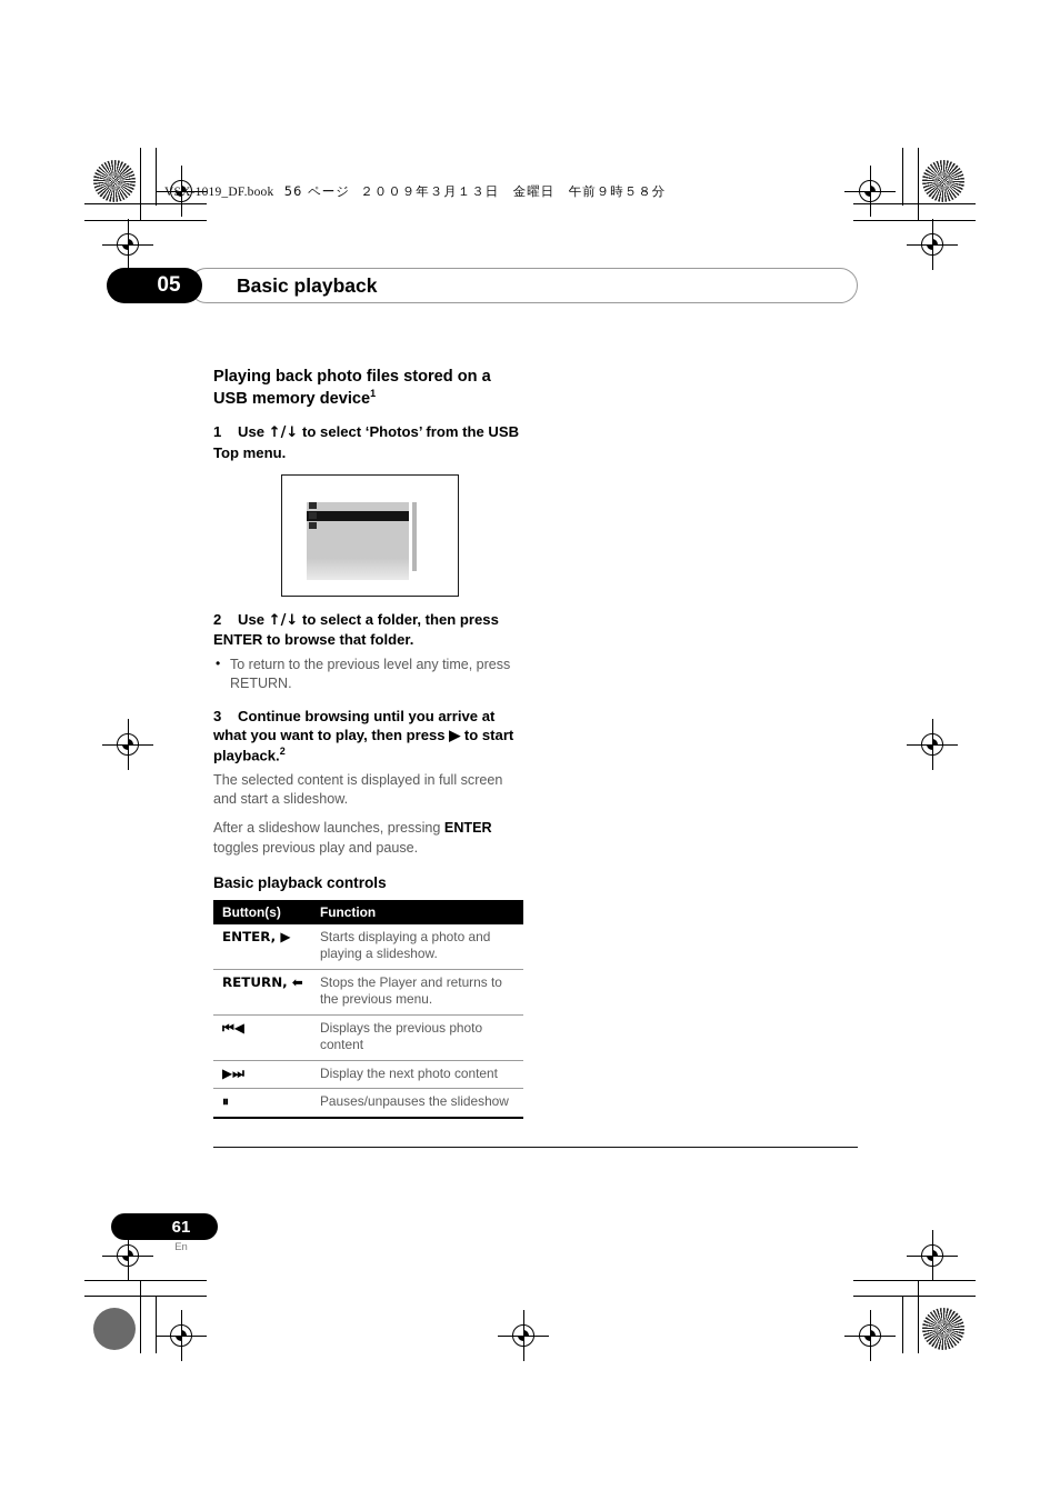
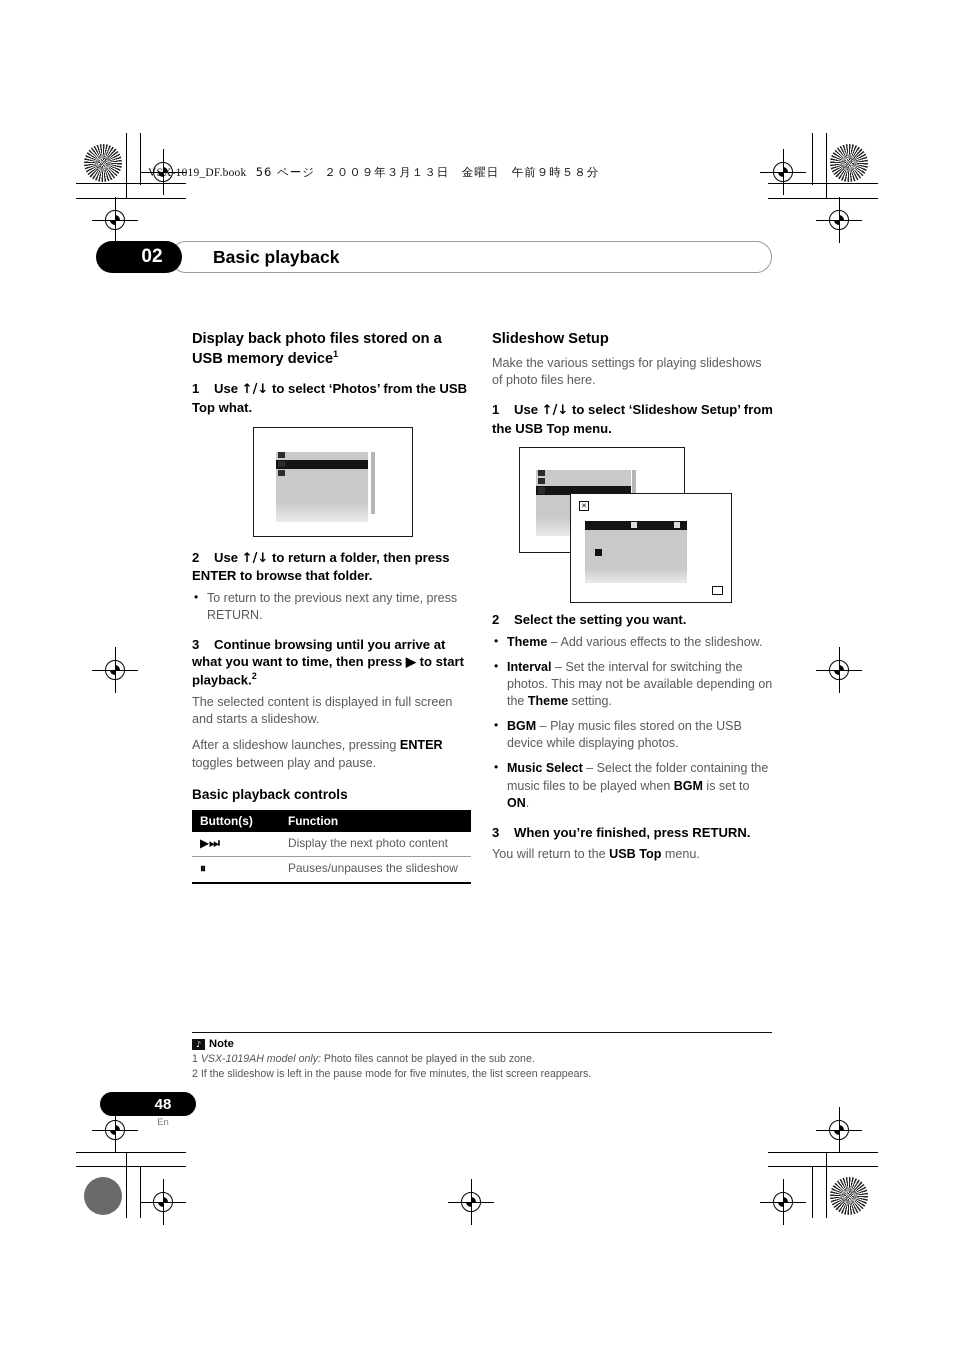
  VSX-1019_DF.book 56 ページ ２００９年３月１３日 金曜日 午前９時５８分
  Basic playback
- 05
+ 02
- Playing back photo files stored on a USB memory device1
+ Display back photo files stored on a USB memory device1
- 1 Use ↑/↓ to select ‘Photos’ from the USB Top menu.
+ 1 Use ↑/↓ to select ‘Photos’ from the USB Top what.
- 2 Use ↑/↓ to select a folder, then press ENTER to browse that folder.
+ 2 Use ↑/↓ to return a folder, then press ENTER to browse that folder.
- To return to the previous level any time, press RETURN.
+ To return to the previous next any time, press RETURN.
- 3 Continue browsing until you arrive at what you want to play, then press ▶ to start playback.2
+ 3 Continue browsing until you arrive at what you want to time, then press ▶ to start playback.2
- The selected content is displayed in full screen and start a slideshow.
+ The selected content is displayed in full screen and starts a slideshow.
- After a slideshow launches, pressing ENTER toggles previous play and pause.
+ After a slideshow launches, pressing ENTER toggles between play and pause.
  Basic playback controls
  Button(s)	Function
- ENTER, ▶	Starts displaying a photo and playing a slideshow.
- RETURN, ⬅	Stops the Player and returns to the previous menu.
- ⏮◀	Displays the previous photo content
  ▶⏭	Display the next photo content
  ⏸	Pauses/unpauses the slideshow
+ Slideshow Setup
+ Make the various settings for playing slideshows of photo files here.
+ 1 Use ↑/↓ to select ‘Slideshow Setup’ from the USB Top menu.
+ ✕
+ 2 Select the setting you want.
+ Theme – Add various effects to the slideshow.
+ Interval – Set the interval for switching the photos. This may not be available depending on the Theme setting.
+ BGM – Play music files stored on the USB device while displaying photos.
+ Music Select – Select the folder containing the music files to be played when BGM is set to ON.
+ 3 When you’re finished, press RETURN.
+ You will return to the USB Top menu.
+ ♪
+ Note
+ 1 VSX-1019AH model only: Photo files cannot be played in the sub zone.
+ 2 If the slideshow is left in the pause mode for five minutes, the list screen reappears.
- 61
+ 48
  En
